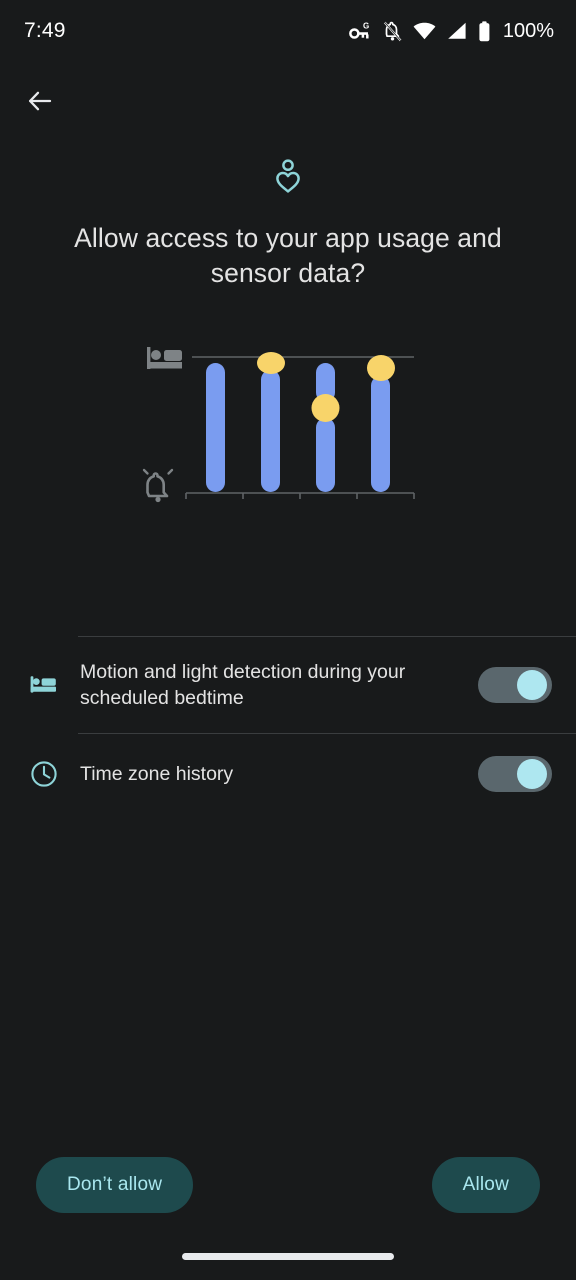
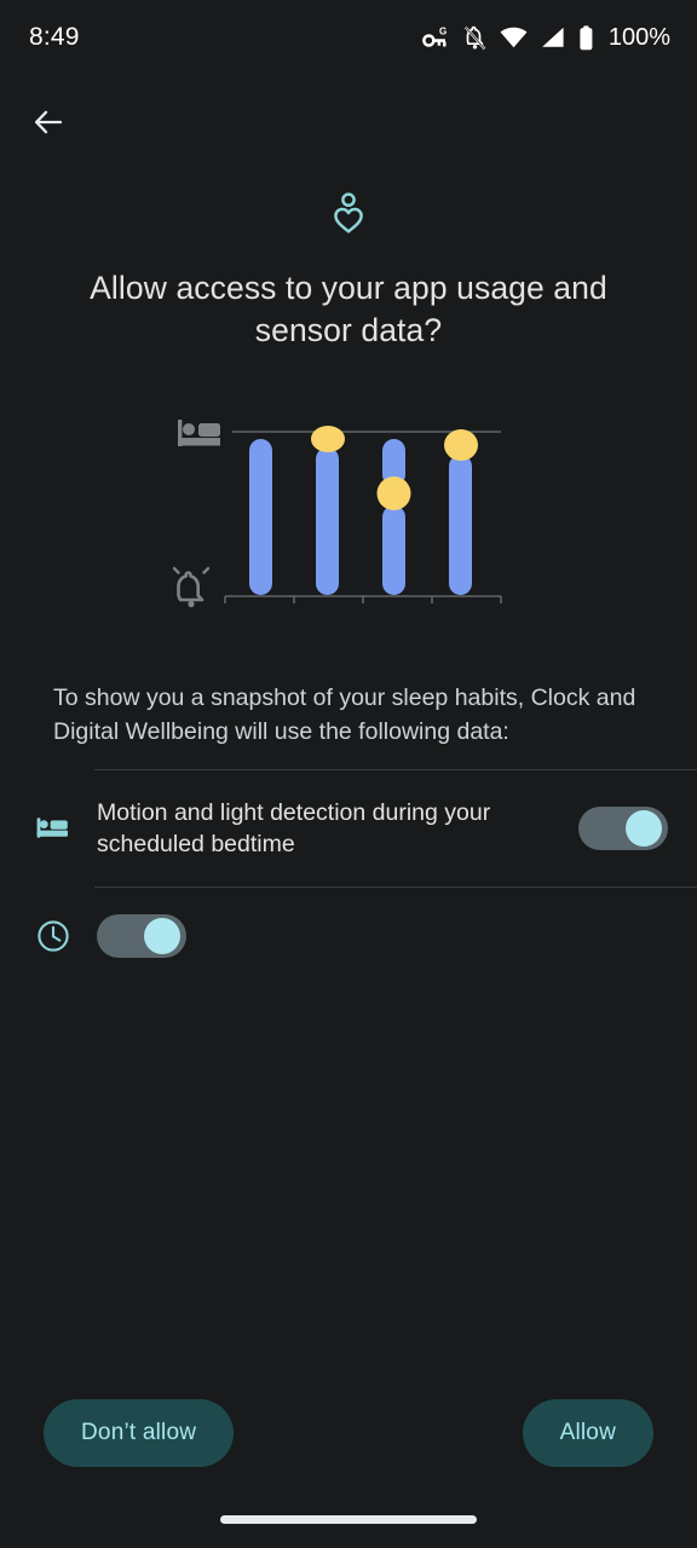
- 7:49
+ 8:49
  G
  100%
  Allow access to your app usage and sensor data?
+ To show you a snapshot of your sleep habits, Clock and Digital Wellbeing will use the following data:
  Motion and light detection during your scheduled bedtime
- Time zone history
  Don’t allow
  Allow
